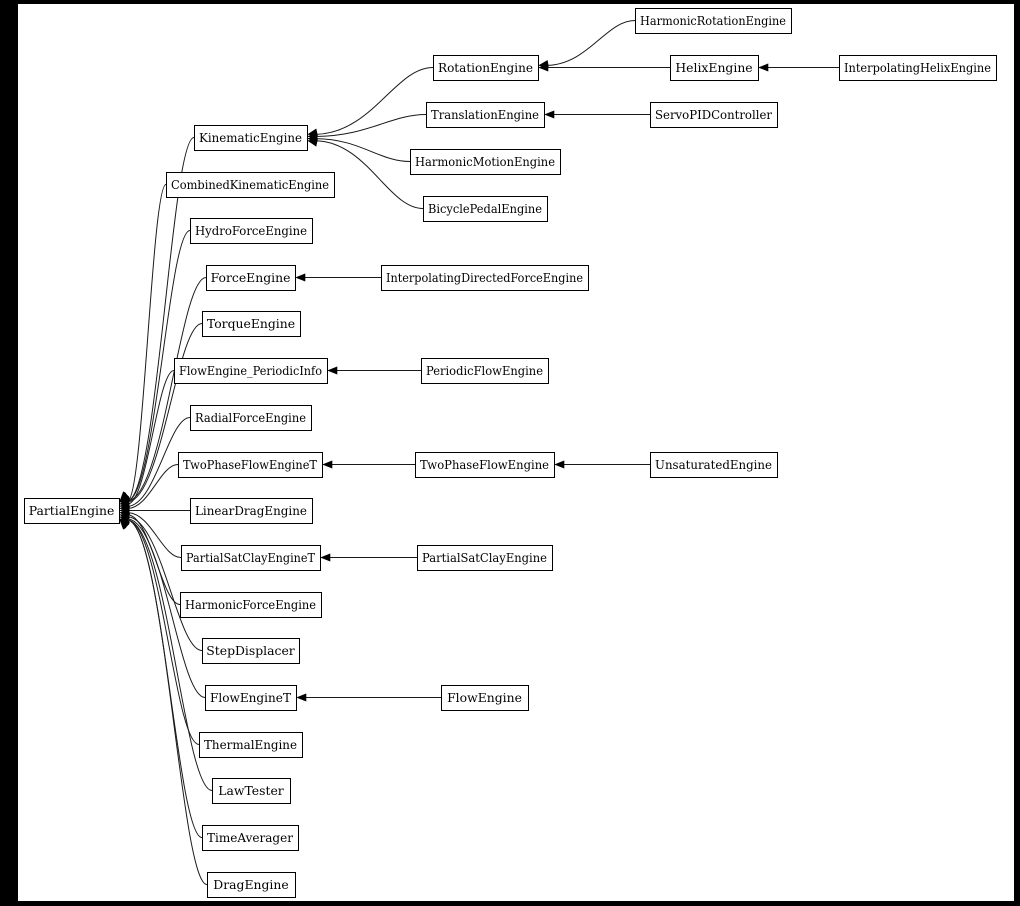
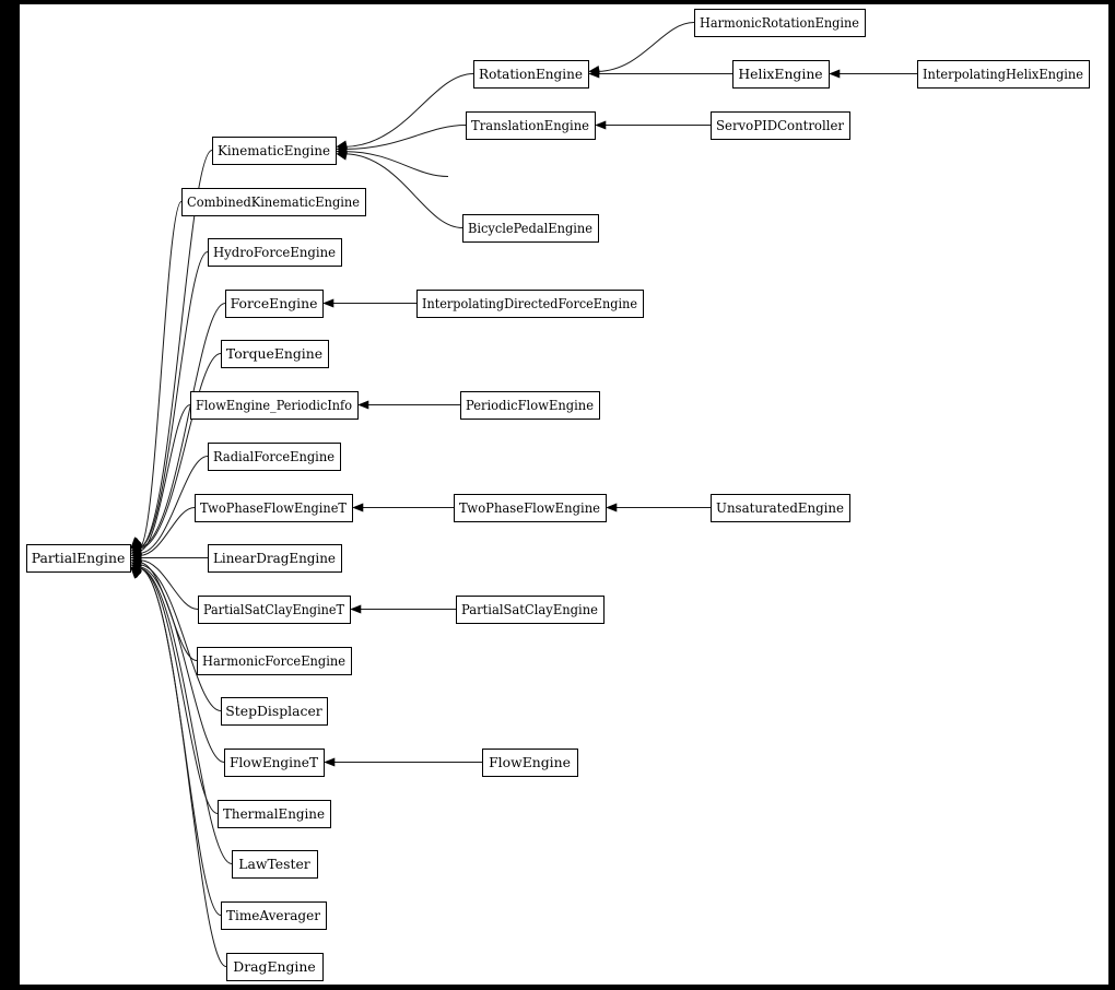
  HarmonicRotationEngine
  RotationEngine
  HelixEngine
  InterpolatingHelixEngine
  TranslationEngine
  ServoPIDController
  KinematicEngine
- HarmonicMotionEngine
  CombinedKinematicEngine
  BicyclePedalEngine
  HydroForceEngine
  ForceEngine
  InterpolatingDirectedForceEngine
  TorqueEngine
  FlowEngine_PeriodicInfo
  PeriodicFlowEngine
  RadialForceEngine
  TwoPhaseFlowEngineT
  TwoPhaseFlowEngine
  UnsaturatedEngine
  PartialEngine
  LinearDragEngine
  PartialSatClayEngineT
  PartialSatClayEngine
  HarmonicForceEngine
  StepDisplacer
  FlowEngineT
  FlowEngine
  ThermalEngine
  LawTester
  TimeAverager
  DragEngine
